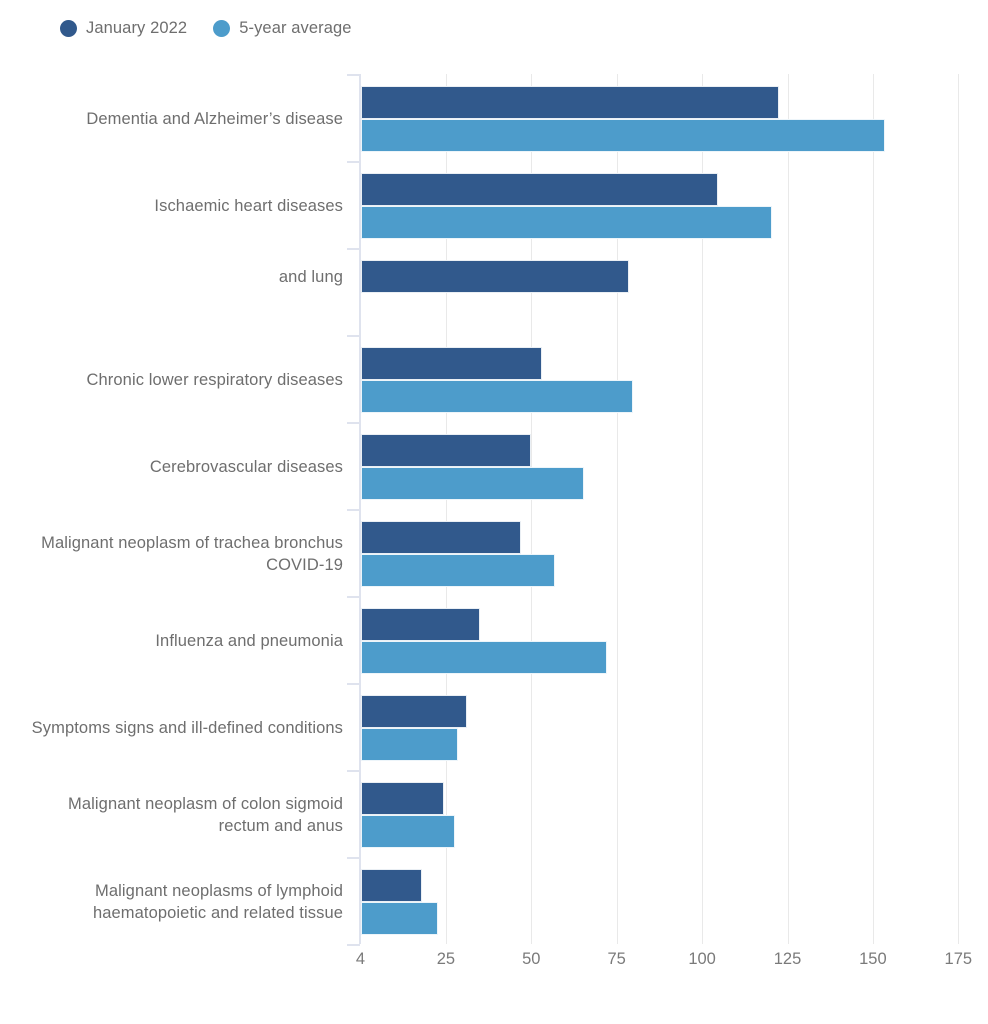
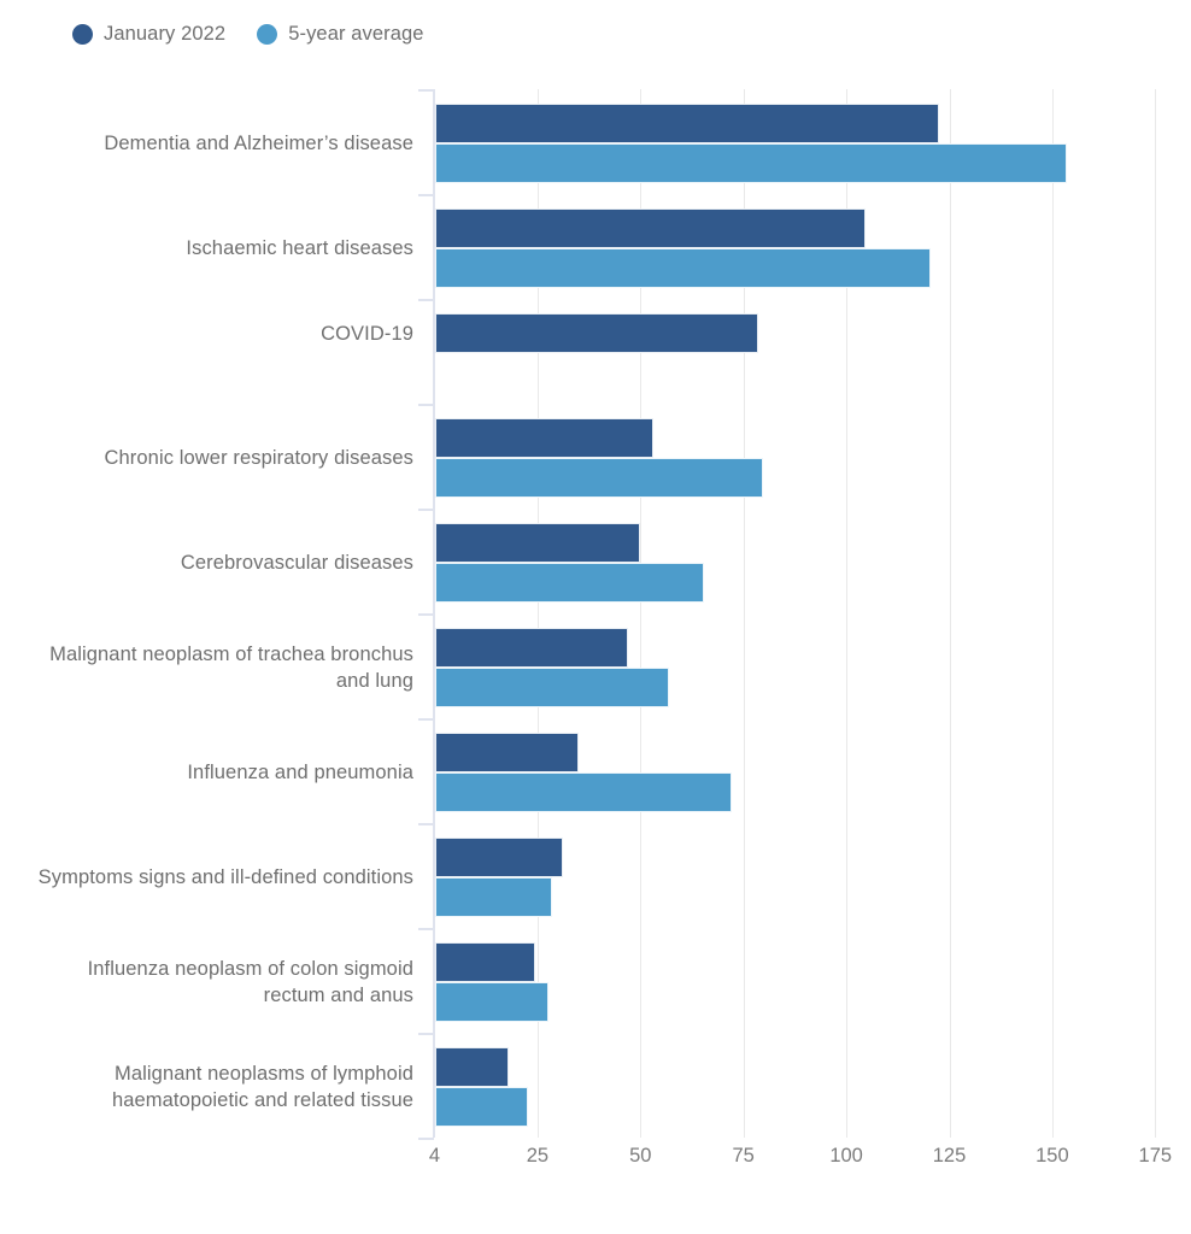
  January 2022
  5-year average
  Dementia and Alzheimer’s disease
  Ischaemic heart diseases
- and lung
+ COVID-19
  Chronic lower respiratory diseases
  Cerebrovascular diseases
  Malignant neoplasm of trachea bronchus
- COVID-19
+ and lung
  Influenza and pneumonia
  Symptoms signs and ill-defined conditions
- Malignant neoplasm of colon sigmoid
+ Influenza neoplasm of colon sigmoid
  rectum and anus
  Malignant neoplasms of lymphoid
  haematopoietic and related tissue
  4
  25
  50
  75
  100
  125
  150
  175
